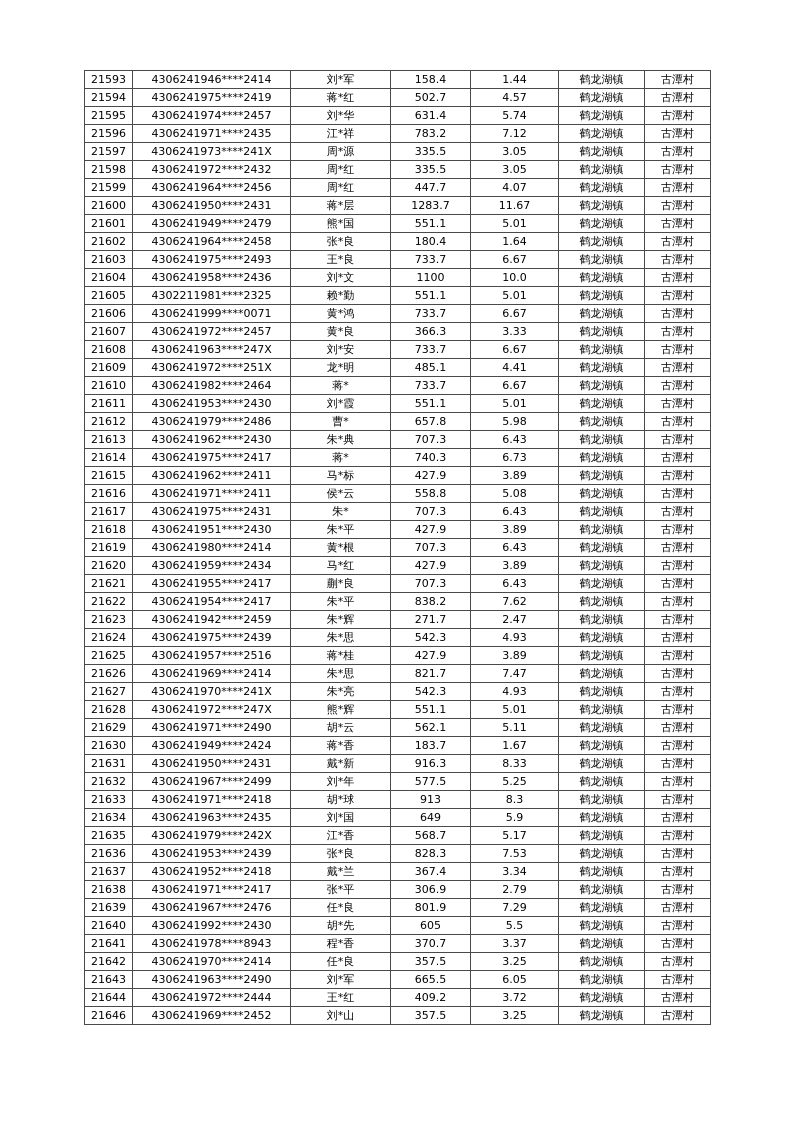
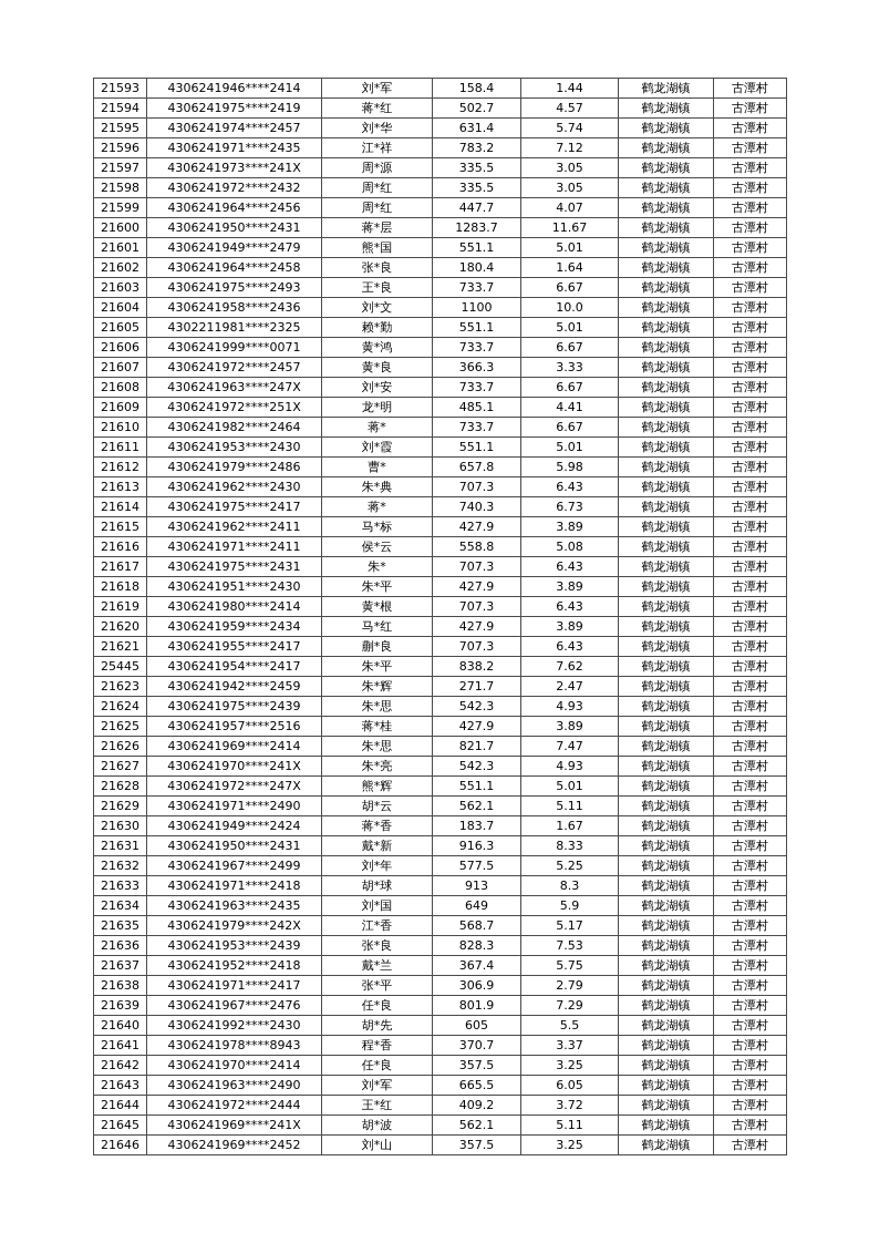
  21593	4306241946****2414	刘*军	158.4	1.44	鹤龙湖镇	古潭村
  21594	4306241975****2419	蒋*红	502.7	4.57	鹤龙湖镇	古潭村
  21595	4306241974****2457	刘*华	631.4	5.74	鹤龙湖镇	古潭村
  21596	4306241971****2435	江*祥	783.2	7.12	鹤龙湖镇	古潭村
  21597	4306241973****241X	周*源	335.5	3.05	鹤龙湖镇	古潭村
  21598	4306241972****2432	周*红	335.5	3.05	鹤龙湖镇	古潭村
  21599	4306241964****2456	周*红	447.7	4.07	鹤龙湖镇	古潭村
  21600	4306241950****2431	蒋*层	1283.7	11.67	鹤龙湖镇	古潭村
  21601	4306241949****2479	熊*国	551.1	5.01	鹤龙湖镇	古潭村
  21602	4306241964****2458	张*良	180.4	1.64	鹤龙湖镇	古潭村
  21603	4306241975****2493	王*良	733.7	6.67	鹤龙湖镇	古潭村
  21604	4306241958****2436	刘*文	1100	10.0	鹤龙湖镇	古潭村
  21605	4302211981****2325	赖*勤	551.1	5.01	鹤龙湖镇	古潭村
  21606	4306241999****0071	黄*鸿	733.7	6.67	鹤龙湖镇	古潭村
  21607	4306241972****2457	黄*良	366.3	3.33	鹤龙湖镇	古潭村
  21608	4306241963****247X	刘*安	733.7	6.67	鹤龙湖镇	古潭村
  21609	4306241972****251X	龙*明	485.1	4.41	鹤龙湖镇	古潭村
  21610	4306241982****2464	蒋*	733.7	6.67	鹤龙湖镇	古潭村
  21611	4306241953****2430	刘*霞	551.1	5.01	鹤龙湖镇	古潭村
  21612	4306241979****2486	曹*	657.8	5.98	鹤龙湖镇	古潭村
  21613	4306241962****2430	朱*典	707.3	6.43	鹤龙湖镇	古潭村
  21614	4306241975****2417	蒋*	740.3	6.73	鹤龙湖镇	古潭村
  21615	4306241962****2411	马*标	427.9	3.89	鹤龙湖镇	古潭村
  21616	4306241971****2411	侯*云	558.8	5.08	鹤龙湖镇	古潭村
  21617	4306241975****2431	朱*	707.3	6.43	鹤龙湖镇	古潭村
  21618	4306241951****2430	朱*平	427.9	3.89	鹤龙湖镇	古潭村
  21619	4306241980****2414	黄*根	707.3	6.43	鹤龙湖镇	古潭村
  21620	4306241959****2434	马*红	427.9	3.89	鹤龙湖镇	古潭村
  21621	4306241955****2417	蒯*良	707.3	6.43	鹤龙湖镇	古潭村
- 21622	4306241954****2417	朱*平	838.2	7.62	鹤龙湖镇	古潭村
+ 25445	4306241954****2417	朱*平	838.2	7.62	鹤龙湖镇	古潭村
  21623	4306241942****2459	朱*辉	271.7	2.47	鹤龙湖镇	古潭村
  21624	4306241975****2439	朱*思	542.3	4.93	鹤龙湖镇	古潭村
  21625	4306241957****2516	蒋*桂	427.9	3.89	鹤龙湖镇	古潭村
  21626	4306241969****2414	朱*思	821.7	7.47	鹤龙湖镇	古潭村
  21627	4306241970****241X	朱*亮	542.3	4.93	鹤龙湖镇	古潭村
  21628	4306241972****247X	熊*辉	551.1	5.01	鹤龙湖镇	古潭村
  21629	4306241971****2490	胡*云	562.1	5.11	鹤龙湖镇	古潭村
  21630	4306241949****2424	蒋*香	183.7	1.67	鹤龙湖镇	古潭村
  21631	4306241950****2431	戴*新	916.3	8.33	鹤龙湖镇	古潭村
  21632	4306241967****2499	刘*年	577.5	5.25	鹤龙湖镇	古潭村
  21633	4306241971****2418	胡*球	913	8.3	鹤龙湖镇	古潭村
  21634	4306241963****2435	刘*国	649	5.9	鹤龙湖镇	古潭村
  21635	4306241979****242X	江*香	568.7	5.17	鹤龙湖镇	古潭村
  21636	4306241953****2439	张*良	828.3	7.53	鹤龙湖镇	古潭村
- 21637	4306241952****2418	戴*兰	367.4	3.34	鹤龙湖镇	古潭村
+ 21637	4306241952****2418	戴*兰	367.4	5.75	鹤龙湖镇	古潭村
  21638	4306241971****2417	张*平	306.9	2.79	鹤龙湖镇	古潭村
  21639	4306241967****2476	任*良	801.9	7.29	鹤龙湖镇	古潭村
  21640	4306241992****2430	胡*先	605	5.5	鹤龙湖镇	古潭村
  21641	4306241978****8943	程*香	370.7	3.37	鹤龙湖镇	古潭村
  21642	4306241970****2414	任*良	357.5	3.25	鹤龙湖镇	古潭村
  21643	4306241963****2490	刘*军	665.5	6.05	鹤龙湖镇	古潭村
  21644	4306241972****2444	王*红	409.2	3.72	鹤龙湖镇	古潭村
+ 21645	4306241969****241X	胡*波	562.1	5.11	鹤龙湖镇	古潭村
  21646	4306241969****2452	刘*山	357.5	3.25	鹤龙湖镇	古潭村
